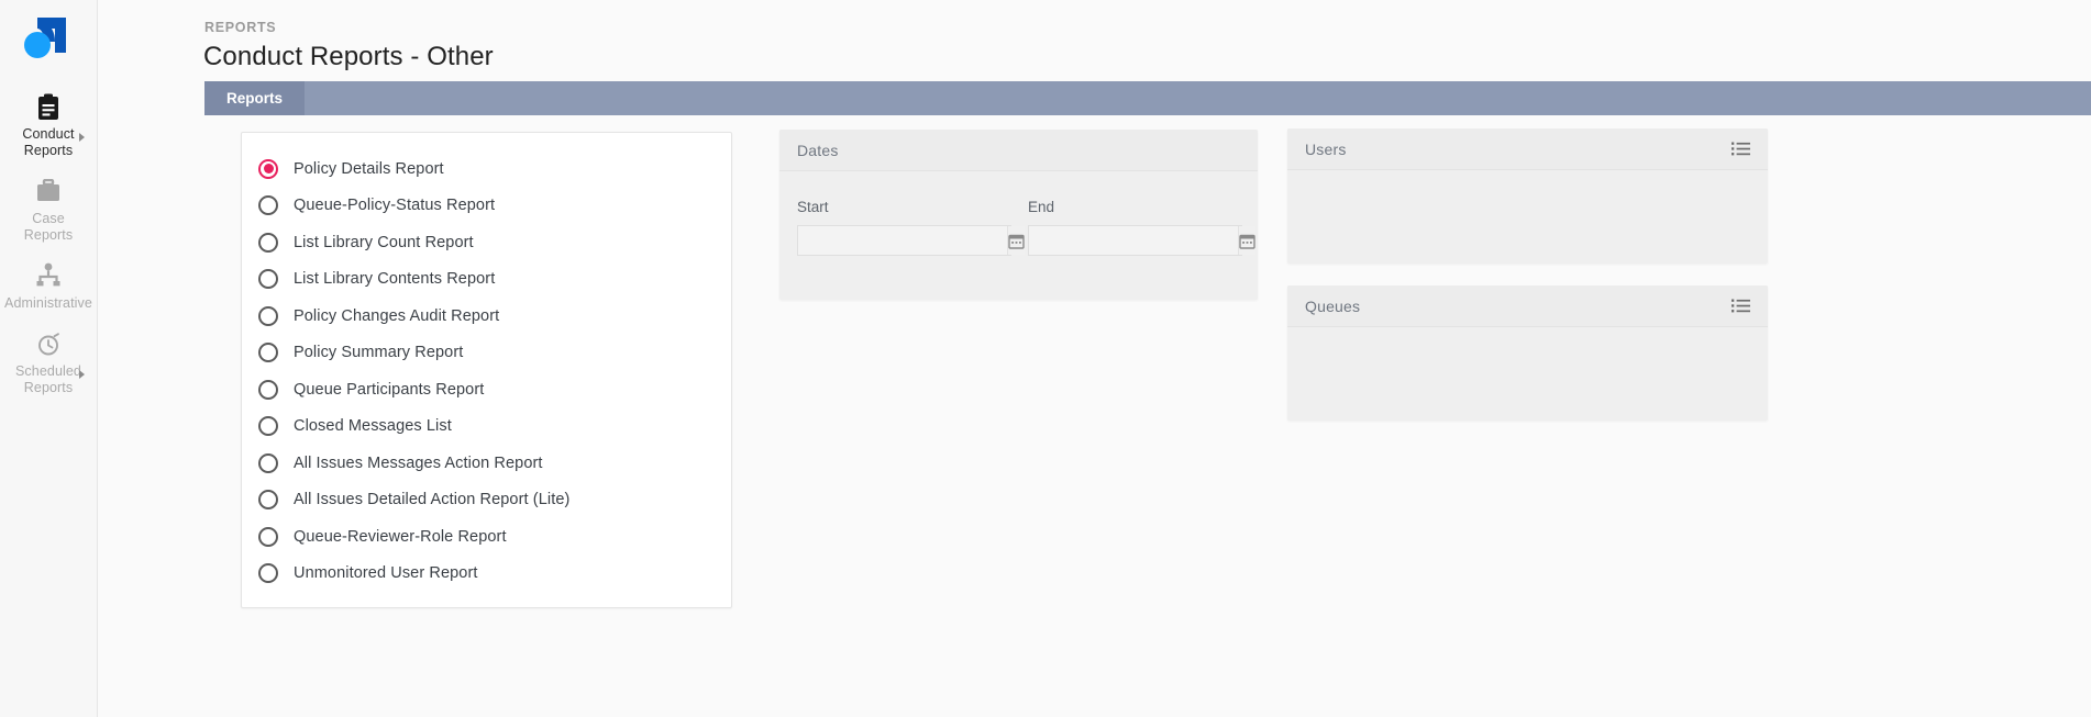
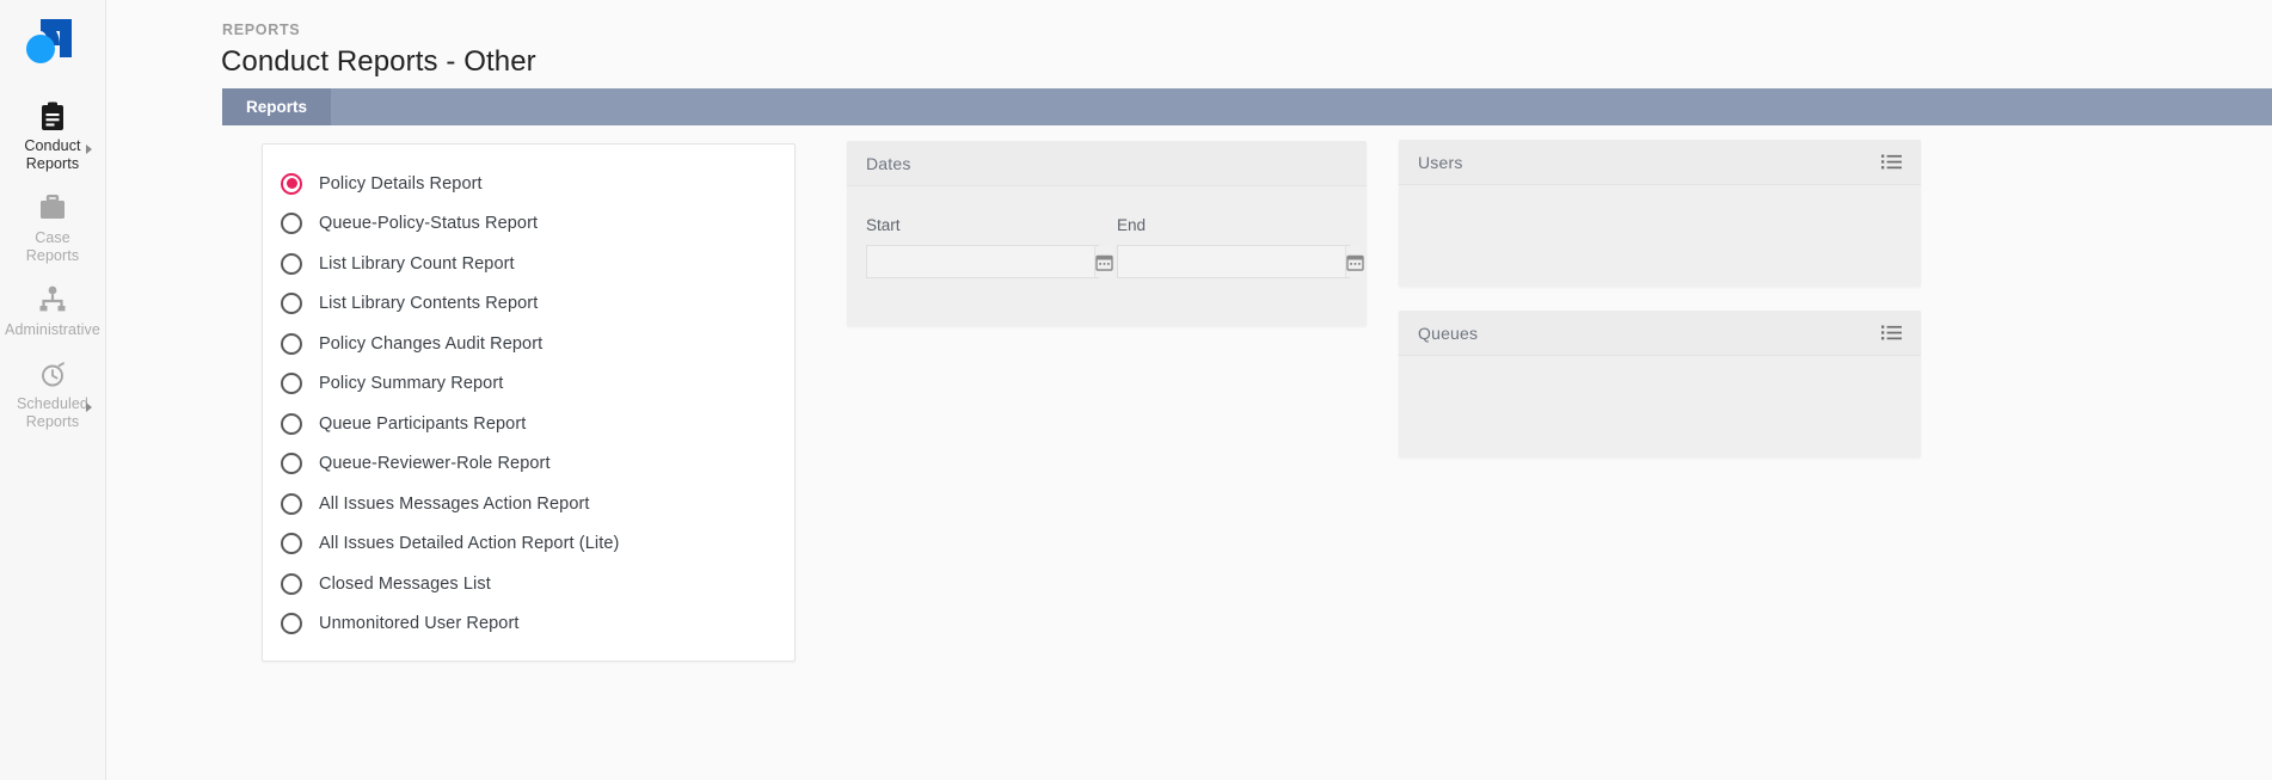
  Conduct Reports
  Case Reports
  Administrative
  Scheduled Reports
  REPORTS
  Conduct Reports - Other
  Reports
  Policy Details Report
  Queue-Policy-Status Report
  List Library Count Report
  List Library Contents Report
  Policy Changes Audit Report
  Policy Summary Report
  Queue Participants Report
- Closed Messages List
+ Queue-Reviewer-Role Report
  All Issues Messages Action Report
  All Issues Detailed Action Report (Lite)
- Queue-Reviewer-Role Report
+ Closed Messages List
  Unmonitored User Report
  Dates
  Start
  End
  Users
  Queues
